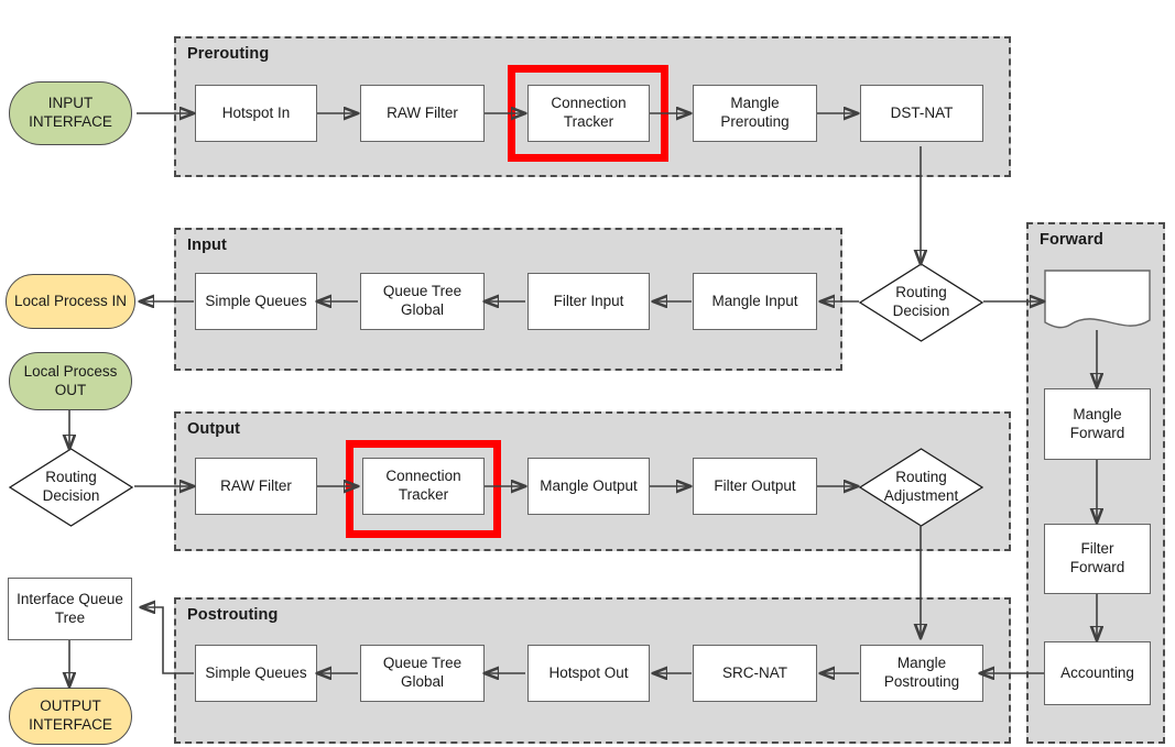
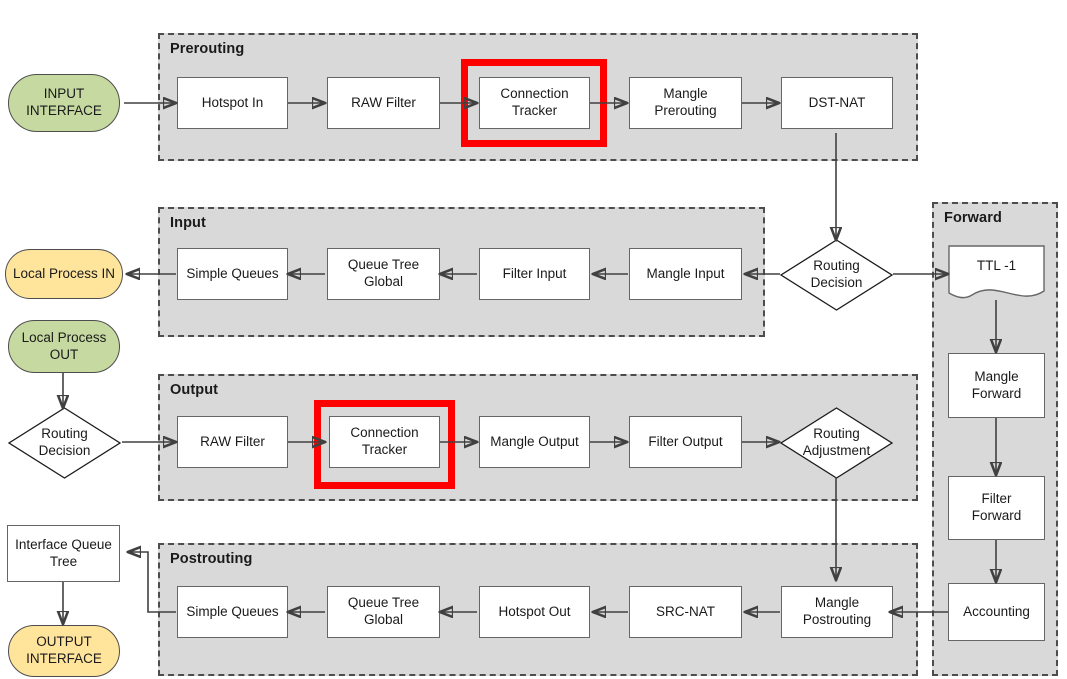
  Prerouting
  Input
  Forward
  Output
  Postrouting
  INPUT
  INTERFACE
  Local Process IN
  Local Process
  OUT
  OUTPUT
  INTERFACE
  Hotspot In
  RAW Filter
  Connection
  Tracker
  Mangle
  Prerouting
  DST-NAT
  Simple Queues
  Queue Tree
  Global
  Filter Input
  Mangle Input
  Routing
  Decision
+ TTL -1
  Mangle
  Forward
  Filter
  Forward
  Accounting
  Routing
  Decision
  RAW Filter
  Connection
  Tracker
  Mangle Output
  Filter Output
  Routing
  Adjustment
  Interface Queue
  Tree
  Simple Queues
  Queue Tree
  Global
  Hotspot Out
  SRC-NAT
  Mangle
  Postrouting
